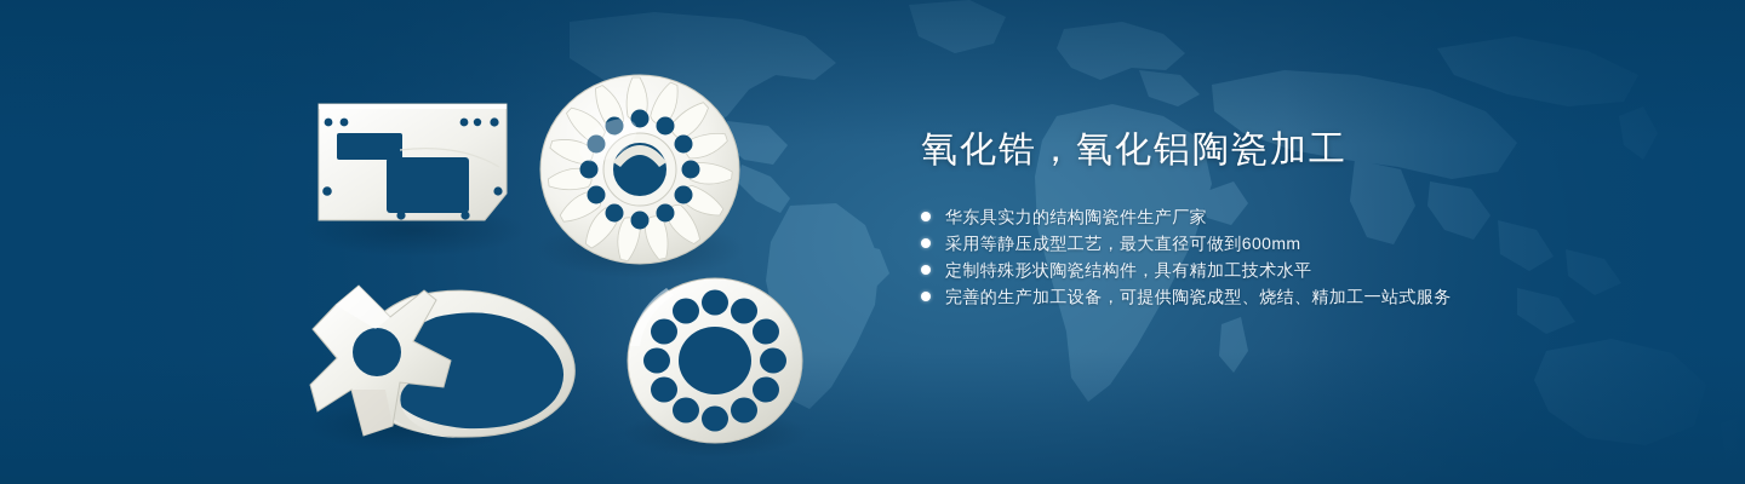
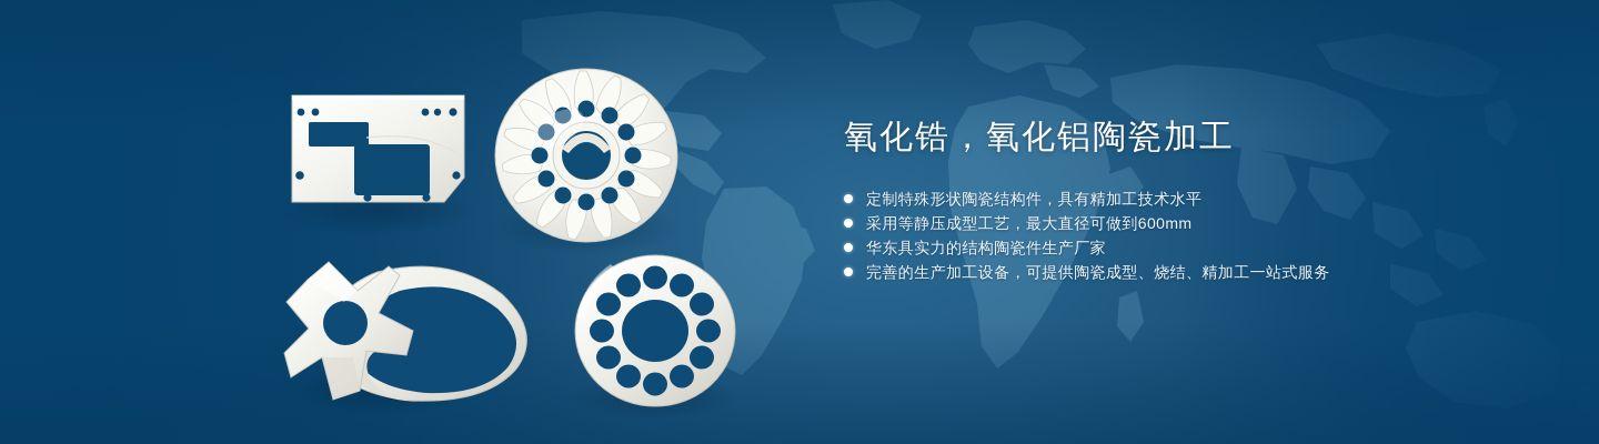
  氧化锆，氧化铝陶瓷加工
- 华东具实力的结构陶瓷件生产厂家
+ 定制特殊形状陶瓷结构件，具有精加工技术水平
  采用等静压成型工艺，最大直径可做到600mm
- 定制特殊形状陶瓷结构件，具有精加工技术水平
+ 华东具实力的结构陶瓷件生产厂家
  完善的生产加工设备，可提供陶瓷成型、烧结、精加工一站式服务
